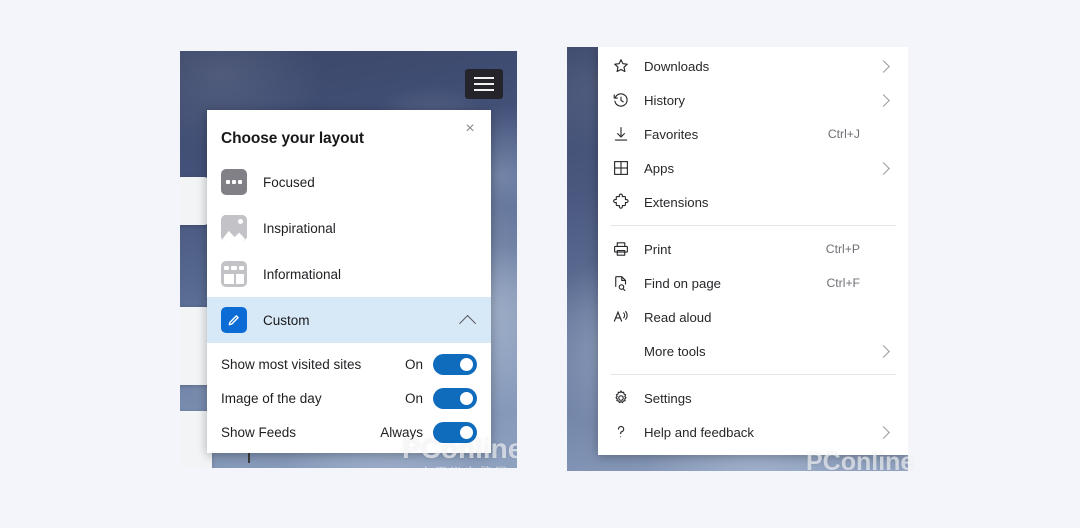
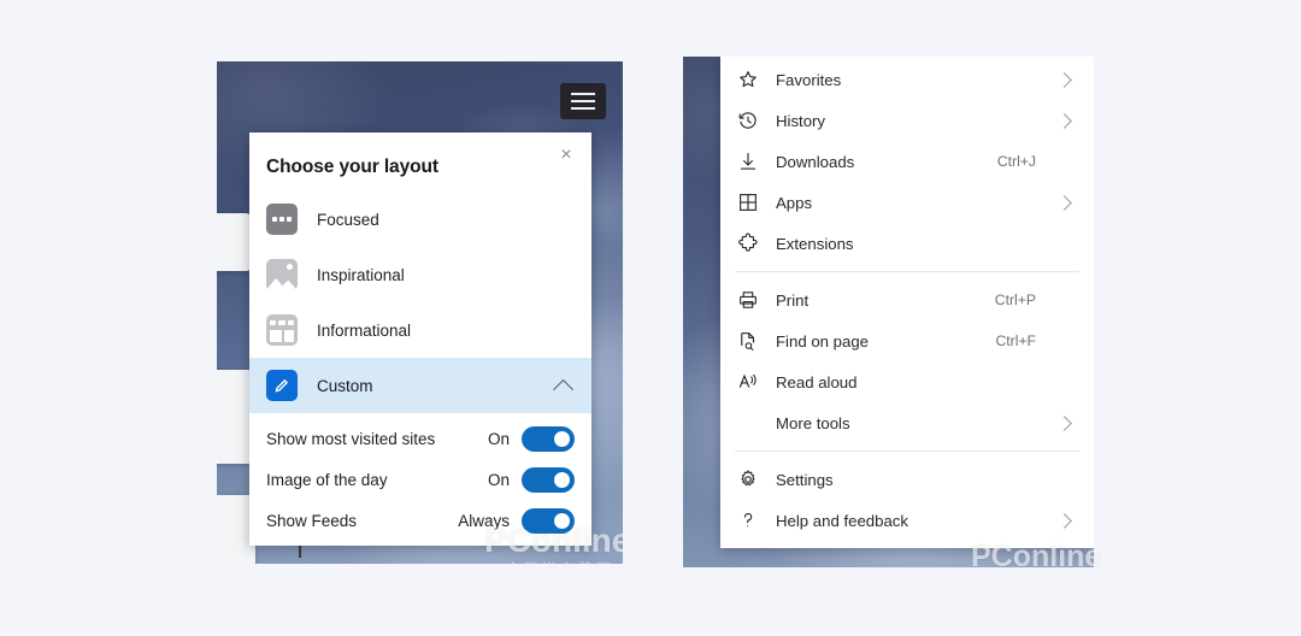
  Choose your layout
  ×
  Focused
  Inspirational
  Informational
  Custom
  Show most visited sites
  On
  Image of the day
  On
  Show Feeds
  Always
  PConline
- Downloads
+ Favorites
  History
- Favorites
+ Downloads
  Ctrl+J
  Apps
  Extensions
  Print
  Ctrl+P
  Find on page
  Ctrl+F
  Read aloud
  More tools
  Settings
  Help and feedback
  PConline
